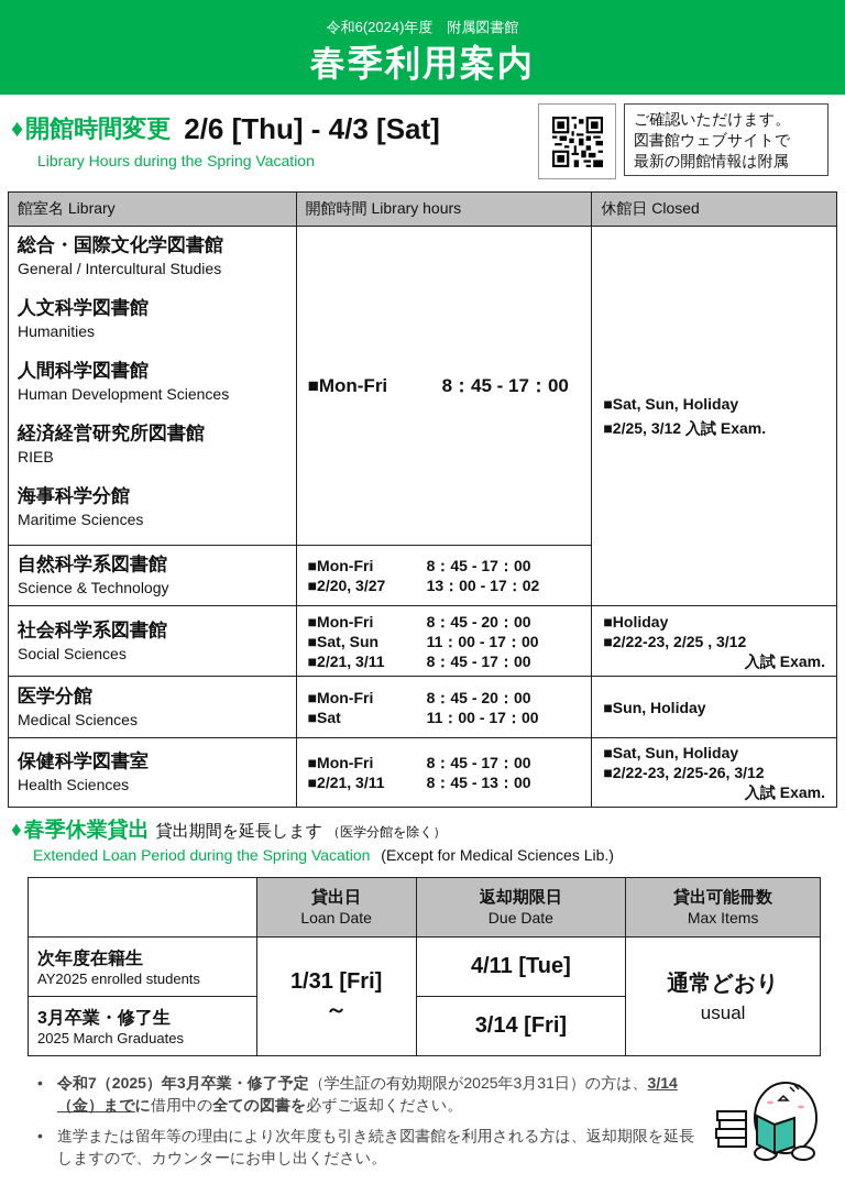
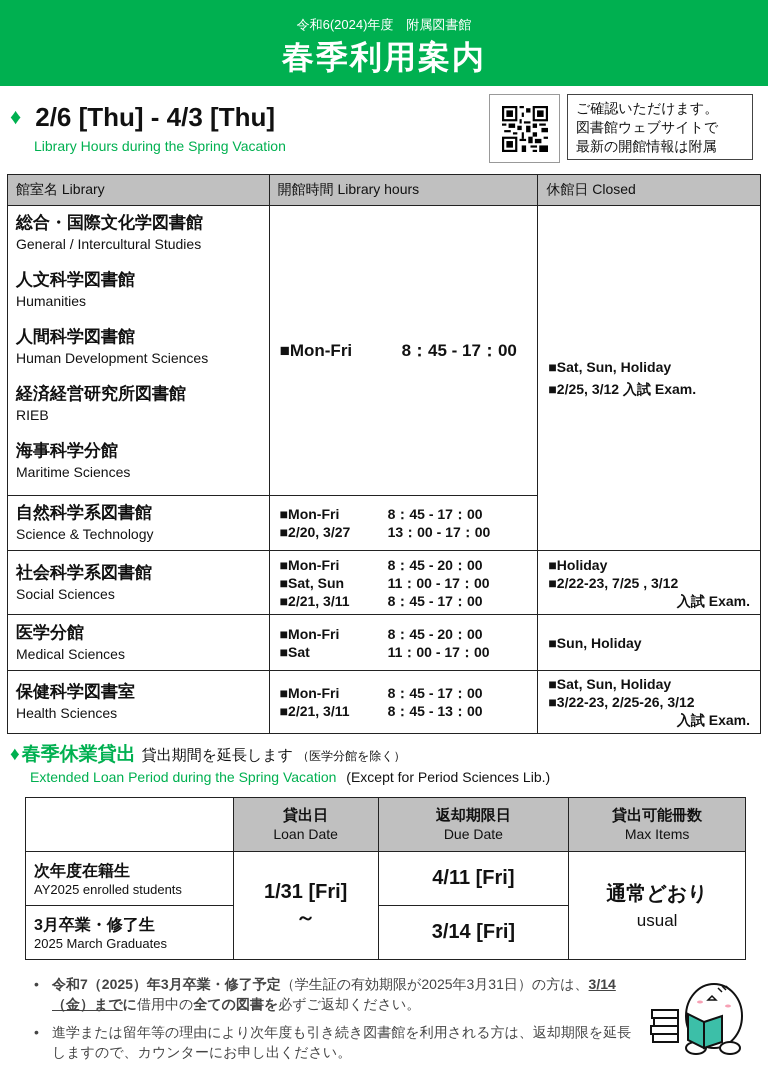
  令和6(2024)年度 附属図書館
  春季利用案内
  ♦
- 開館時間変更
- 2/6 [Thu] - 4/3 [Sat]
+ 2/6 [Thu] - 4/3 [Thu]
  Library Hours during the Spring Vacation
  ご確認いただけます。
  図書館ウェブサイトで
  最新の開館情報は附属
  館室名 Library	開館時間 Library hours	休館日 Closed
  総合・国際文化学図書館 General / Intercultural Studies 人文科学図書館 Humanities 人間科学図書館 Human Development Sciences 経済経営研究所図書館 RIEB 海事科学分館 Maritime Sciences	■Mon-Fri 8：45 - 17：00	■Sat, Sun, Holiday ■2/25, 3/12 入試 Exam.
- 自然科学系図書館 Science & Technology	■Mon-Fri 8：45 - 17：00 ■2/20, 3/27 13：00 - 17：02
+ 自然科学系図書館 Science & Technology	■Mon-Fri 8：45 - 17：00 ■2/20, 3/27 13：00 - 17：00
- 社会科学系図書館 Social Sciences	■Mon-Fri 8：45 - 20：00 ■Sat, Sun 11：00 - 17：00 ■2/21, 3/11 8：45 - 17：00	■Holiday ■2/22-23, 2/25 , 3/12 入試 Exam.
+ 社会科学系図書館 Social Sciences	■Mon-Fri 8：45 - 20：00 ■Sat, Sun 11：00 - 17：00 ■2/21, 3/11 8：45 - 17：00	■Holiday ■2/22-23, 7/25 , 3/12 入試 Exam.
  医学分館 Medical Sciences	■Mon-Fri 8：45 - 20：00 ■Sat 11：00 - 17：00	■Sun, Holiday
- 保健科学図書室 Health Sciences	■Mon-Fri 8：45 - 17：00 ■2/21, 3/11 8：45 - 13：00	■Sat, Sun, Holiday ■2/22-23, 2/25-26, 3/12 入試 Exam.
+ 保健科学図書室 Health Sciences	■Mon-Fri 8：45 - 17：00 ■2/21, 3/11 8：45 - 13：00	■Sat, Sun, Holiday ■3/22-23, 2/25-26, 3/12 入試 Exam.
  ♦
  春季休業貸出
  貸出期間を延長します
  （医学分館を除く）
- Extended Loan Period during the Spring Vacation (Except for Medical Sciences Lib.)
+ Extended Loan Period during the Spring Vacation (Except for Period Sciences Lib.)
  	貸出日 Loan Date	返却期限日 Due Date	貸出可能冊数 Max Items
- 次年度在籍生 AY2025 enrolled students	1/31 [Fri] ～	4/11 [Tue]	通常どおり usual
+ 次年度在籍生 AY2025 enrolled students	1/31 [Fri] ～	4/11 [Fri]	通常どおり usual
  3月卒業・修了生 2025 March Graduates	3/14 [Fri]
  •
  令和7（2025）年3月卒業・修了予定（学生証の有効期限が2025年3月31日）の方は、3/14（金）までに借用中の全ての図書を必ずご返却ください。
  •
  進学または留年等の理由により次年度も引き続き図書館を利用される方は、返却期限を延長しますので、カウンターにお申し出ください。
